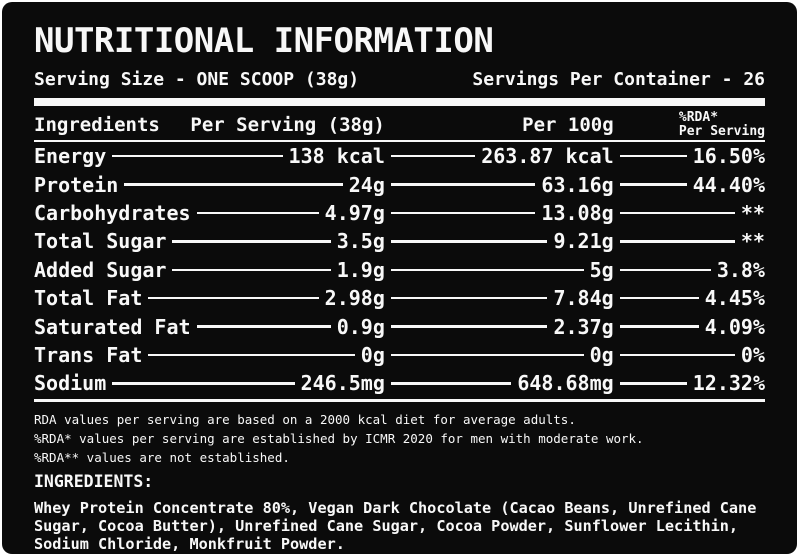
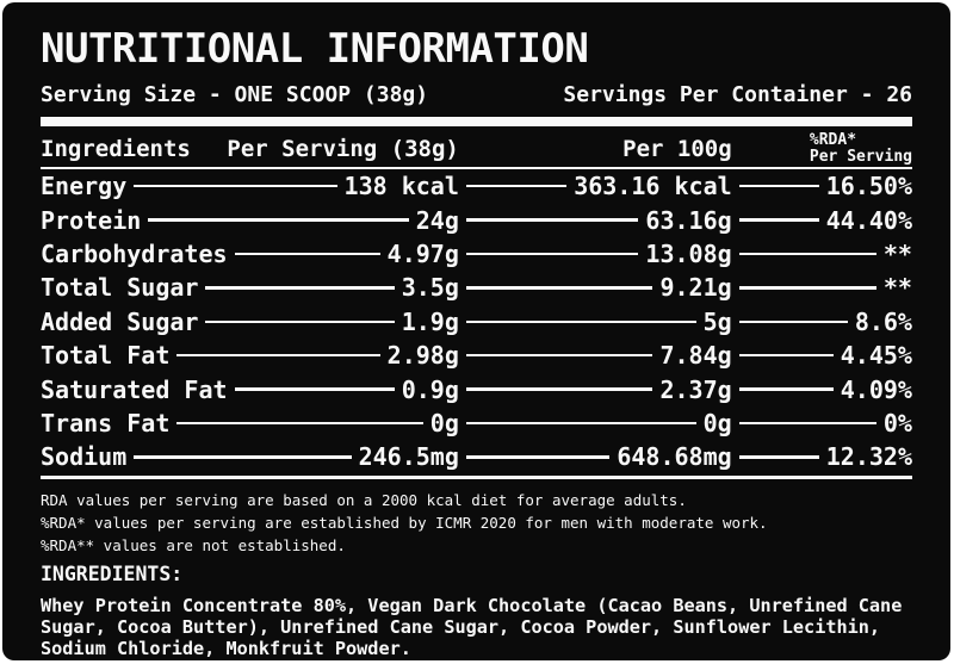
  NUTRITIONAL INFORMATION
  Serving Size - ONE SCOOP (38g)
  Servings Per Container - 26
  Ingredients
  Per Serving (38g)
  Per 100g
  %RDA*
  Per Serving
  Energy
  138 kcal
- 263.87 kcal
+ 363.16 kcal
  16.50%
  Protein
  24g
  63.16g
  44.40%
  Carbohydrates
  4.97g
  13.08g
  **
  Total Sugar
  3.5g
  9.21g
  **
  Added Sugar
  1.9g
  5g
- 3.8%
+ 8.6%
  Total Fat
  2.98g
  7.84g
  4.45%
  Saturated Fat
  0.9g
  2.37g
  4.09%
  Trans Fat
  0g
  0g
  0%
  Sodium
  246.5mg
  648.68mg
  12.32%
  RDA values per serving are based on a 2000 kcal diet for average adults.
  %RDA* values per serving are established by ICMR 2020 for men with moderate work.
  %RDA** values are not established.
  INGREDIENTS:
  Whey Protein Concentrate 80%, Vegan Dark Chocolate (Cacao Beans, Unrefined Cane Sugar, Cocoa Butter), Unrefined Cane Sugar, Cocoa Powder, Sunflower Lecithin, Sodium Chloride, Monkfruit Powder.
